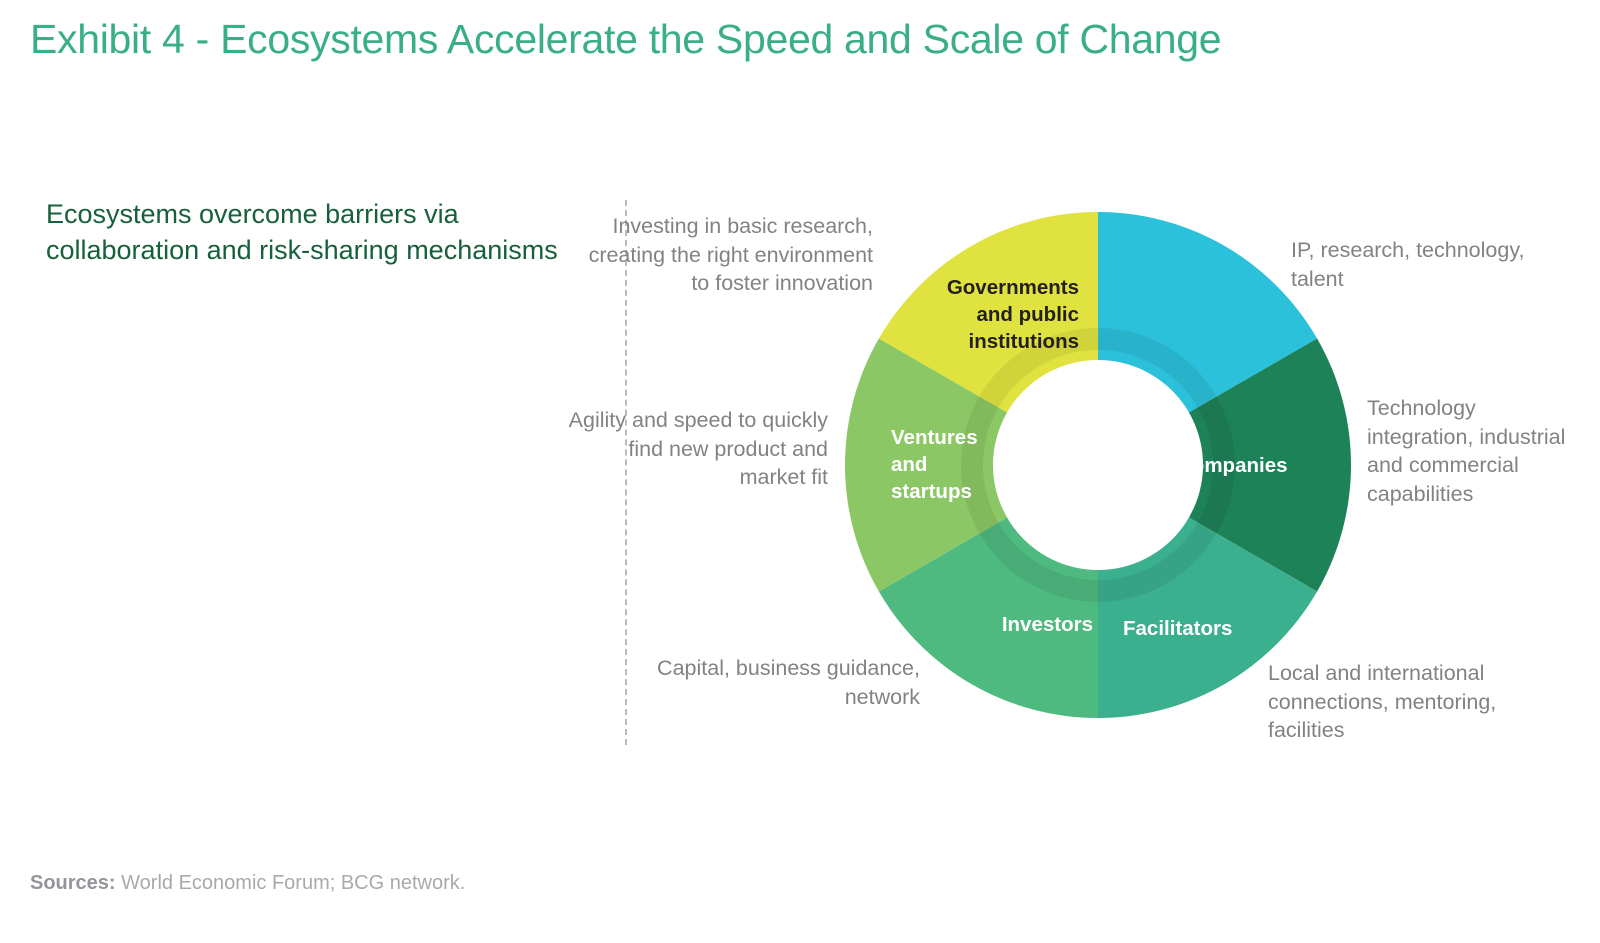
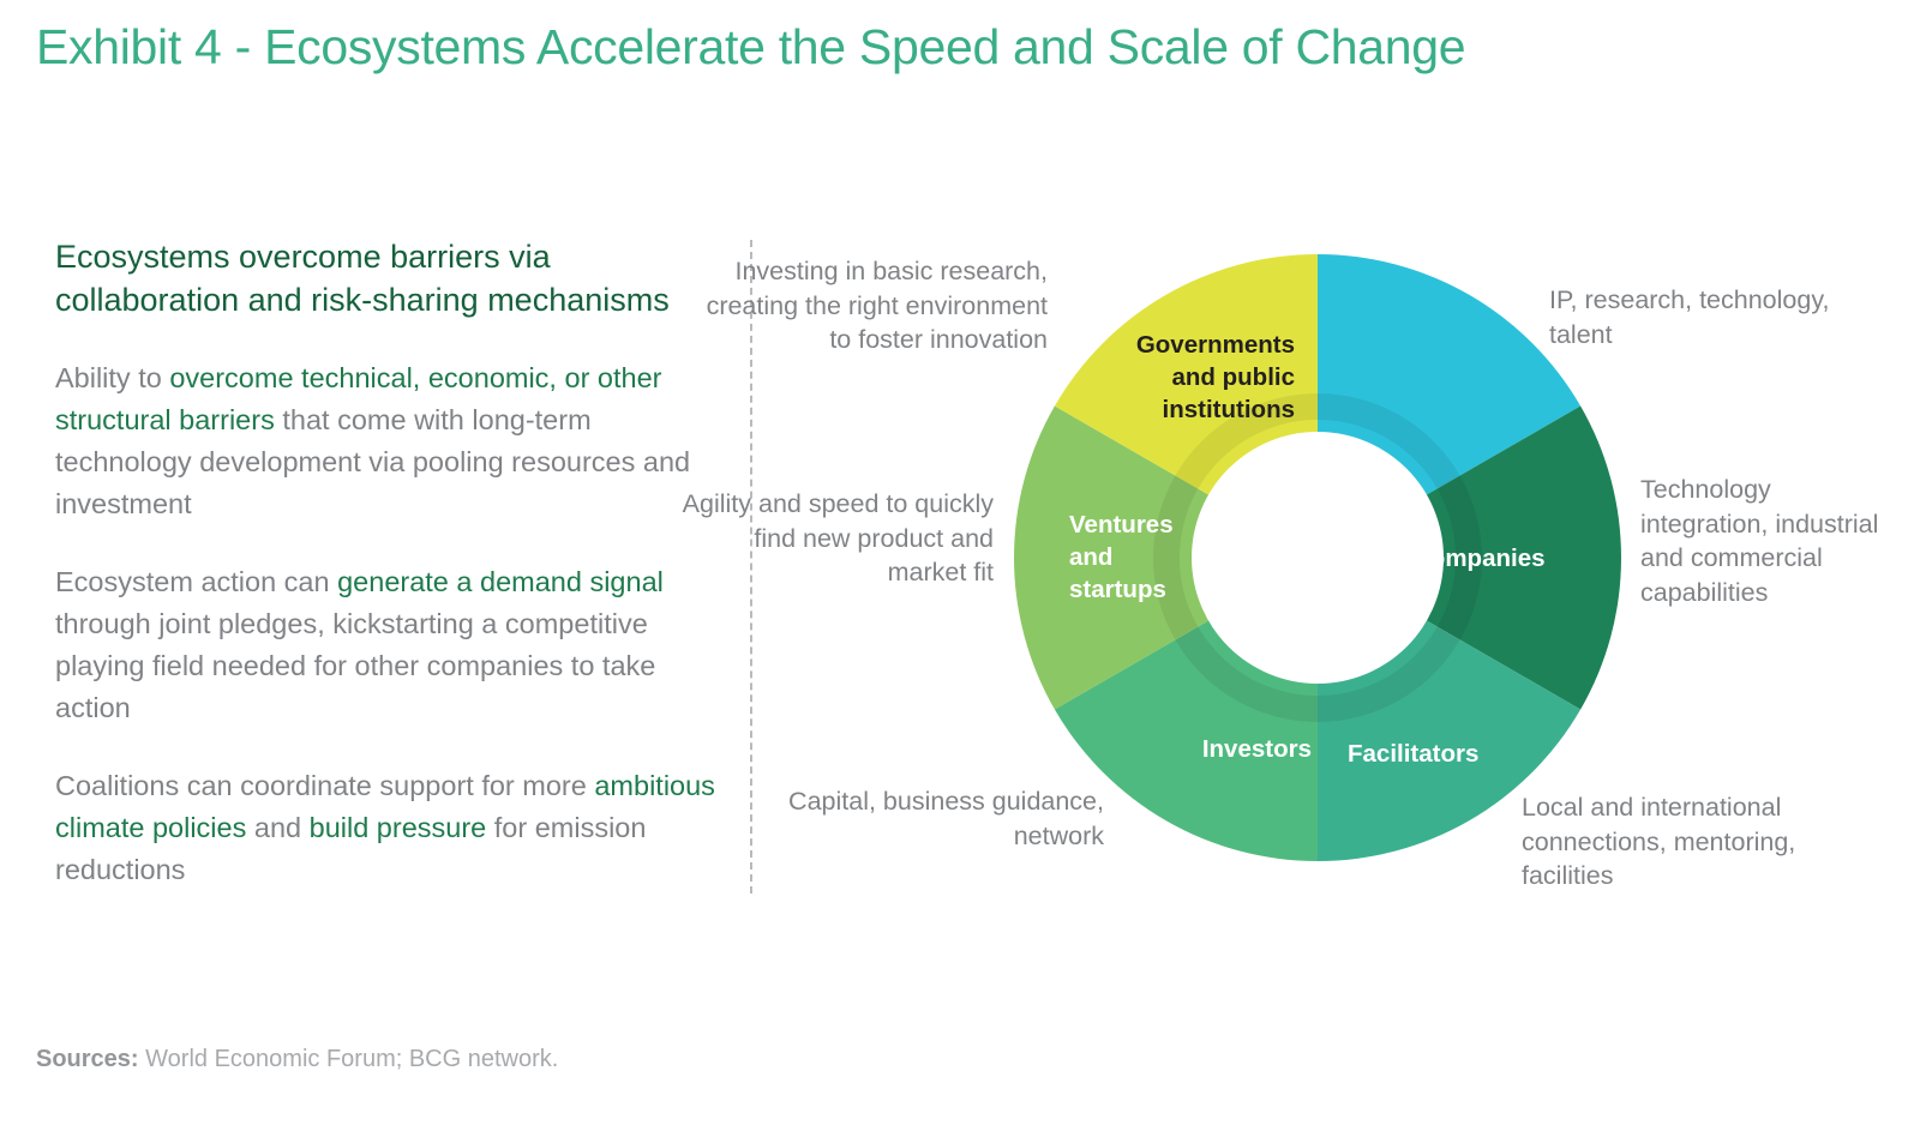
  Exhibit 4 - Ecosystems Accelerate the Speed and Scale of Change
  Ecosystems overcome barriers via collaboration and risk-sharing mechanisms
+ Ability to overcome technical, economic, or other structural barriers that come with long-term technology development via pooling resources and investment
+ Ecosystem action can generate a demand signal through joint pledges, kickstarting a competitive playing field needed for other companies to take action
+ Coalitions can coordinate support for more ambitious climate policies and build pressure for emission reductions
  Governments and public institutions
  Companies
  Facilitators
  Investors
  Ventures and startups
  Investing in basic research, creating the right environment to foster innovation
  Agility and speed to quickly find new product and market fit
  Capital, business guidance, network
  IP, research, technology, talent
  Technology integration, industrial and commercial capabilities
  Local and international connections, mentoring, facilities
  Sources: World Economic Forum; BCG network.
